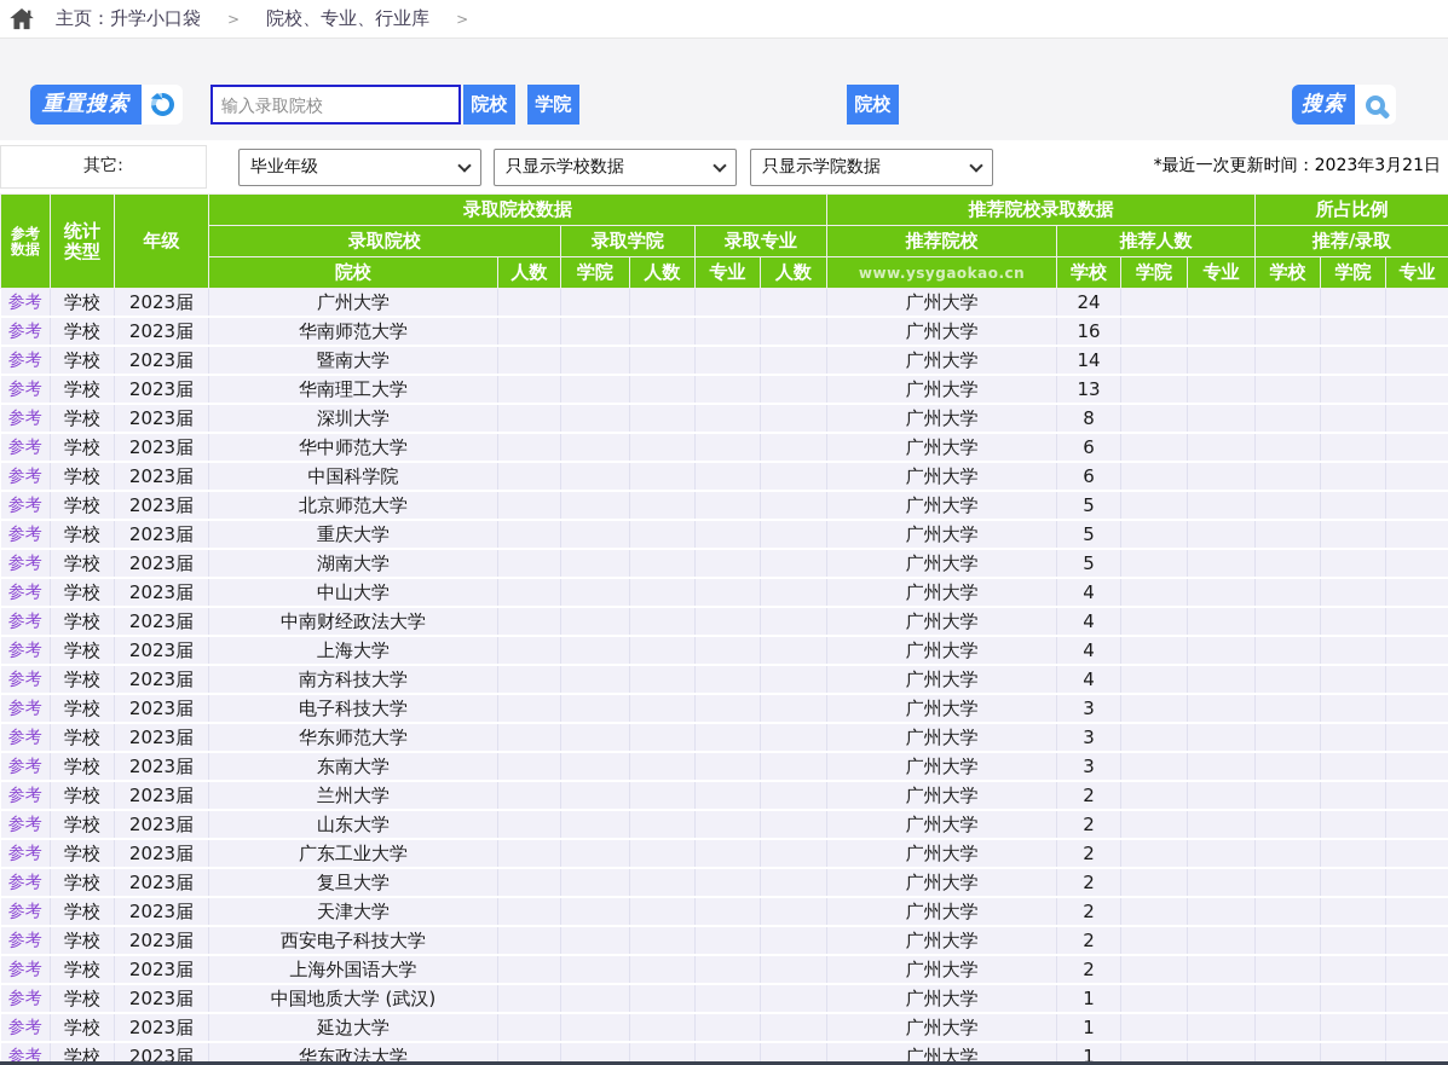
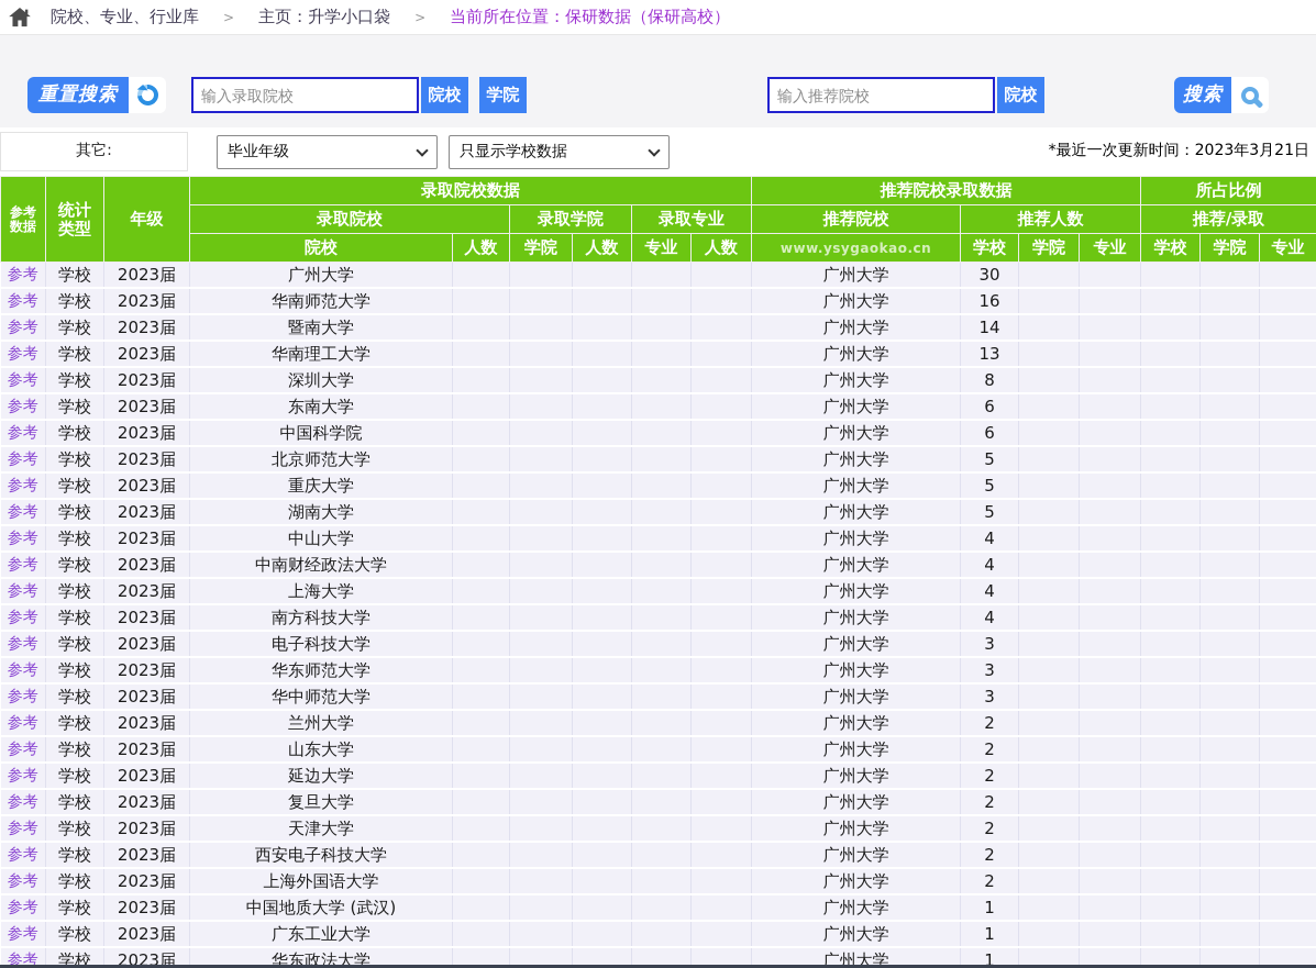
- 主页：升学小口袋
+ 院校、专业、行业库
  >
- 院校、专业、行业库
+ 主页：升学小口袋
  >
+ 当前所在位置：保研数据（保研高校）
  重置搜索
  输入录取院校
  院校
  学院
+ 输入推荐院校
  院校
  搜索
  其它:
  毕业年级
  只显示学校数据
- 只显示学院数据
  *最近一次更新时间：2023年3月21日
  参考数据	统计类型	年级	录取院校数据	推荐院校录取数据	所占比例
  录取院校	录取学院	录取专业	推荐院校	推荐人数	推荐/录取
  院校	人数	学院	人数	专业	人数	www.ysygaokao.cn	学校	学院	专业	学校	学院	专业
- 参考	学校	2023届	广州大学						广州大学	24
+ 参考	学校	2023届	广州大学						广州大学	30
  参考	学校	2023届	华南师范大学						广州大学	16
  参考	学校	2023届	暨南大学						广州大学	14
  参考	学校	2023届	华南理工大学						广州大学	13
  参考	学校	2023届	深圳大学						广州大学	8
- 参考	学校	2023届	华中师范大学						广州大学	6
+ 参考	学校	2023届	东南大学						广州大学	6
  参考	学校	2023届	中国科学院						广州大学	6
  参考	学校	2023届	北京师范大学						广州大学	5
  参考	学校	2023届	重庆大学						广州大学	5
  参考	学校	2023届	湖南大学						广州大学	5
  参考	学校	2023届	中山大学						广州大学	4
  参考	学校	2023届	中南财经政法大学						广州大学	4
  参考	学校	2023届	上海大学						广州大学	4
  参考	学校	2023届	南方科技大学						广州大学	4
  参考	学校	2023届	电子科技大学						广州大学	3
  参考	学校	2023届	华东师范大学						广州大学	3
- 参考	学校	2023届	东南大学						广州大学	3
+ 参考	学校	2023届	华中师范大学						广州大学	3
  参考	学校	2023届	兰州大学						广州大学	2
  参考	学校	2023届	山东大学						广州大学	2
- 参考	学校	2023届	广东工业大学						广州大学	2
+ 参考	学校	2023届	延边大学						广州大学	2
  参考	学校	2023届	复旦大学						广州大学	2
  参考	学校	2023届	天津大学						广州大学	2
  参考	学校	2023届	西安电子科技大学						广州大学	2
  参考	学校	2023届	上海外国语大学						广州大学	2
  参考	学校	2023届	中国地质大学 (武汉)						广州大学	1
- 参考	学校	2023届	延边大学						广州大学	1
+ 参考	学校	2023届	广东工业大学						广州大学	1
  参考	学校	2023届	华东政法大学						广州大学	1
